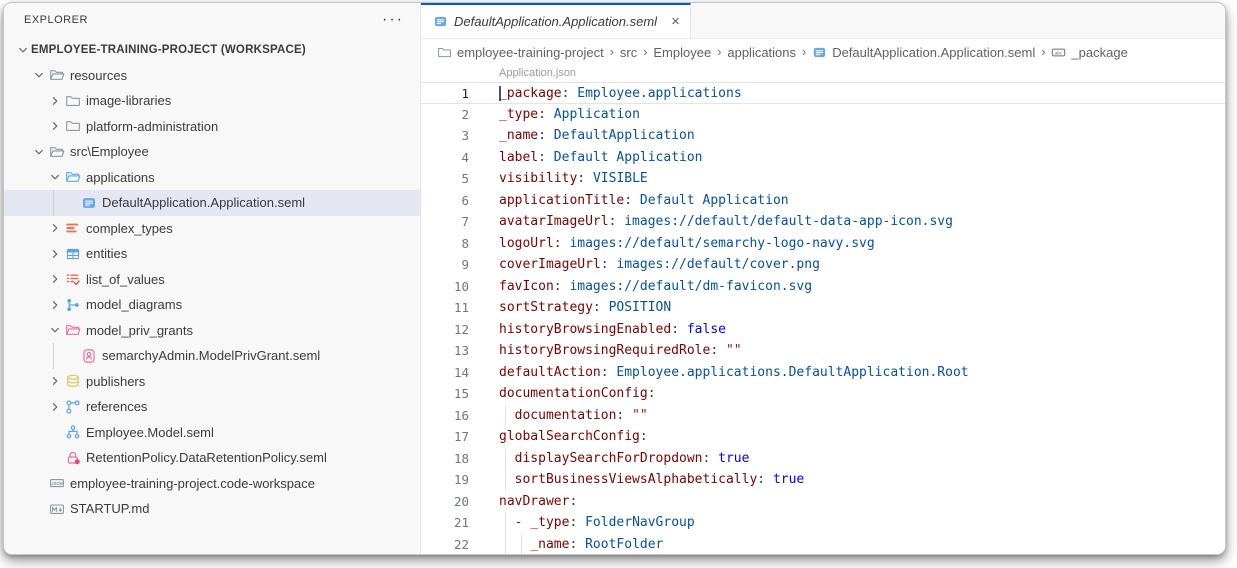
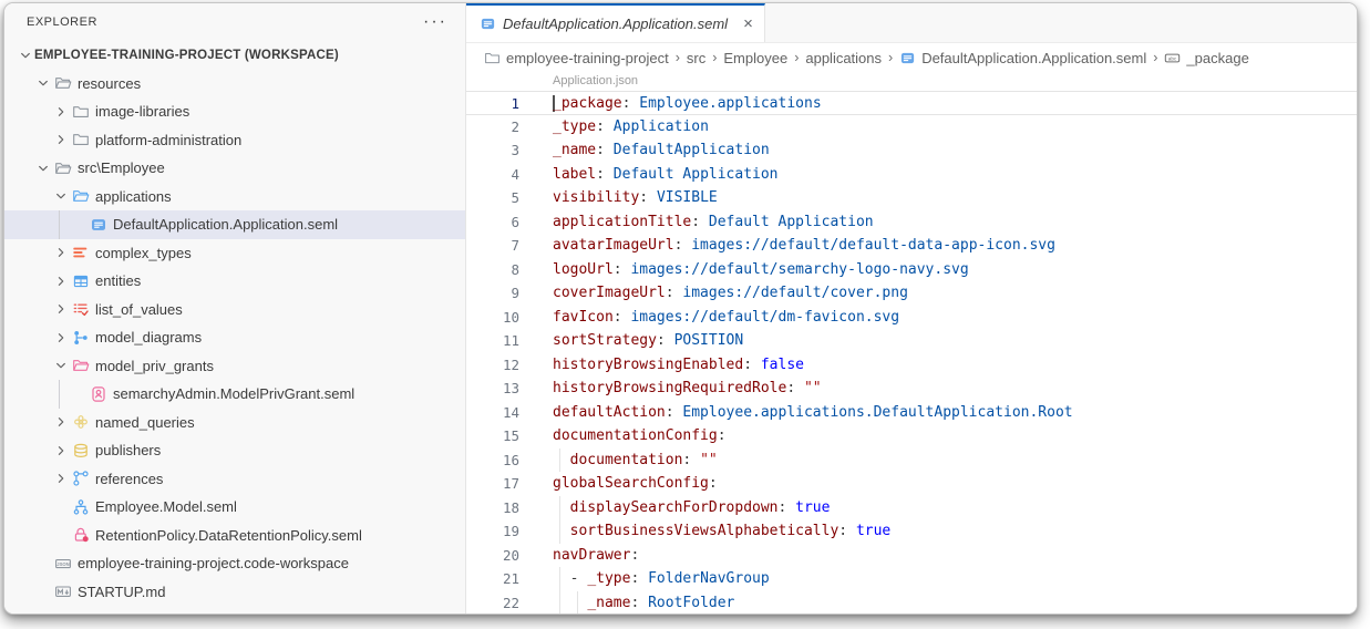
  EXPLORER
  ···
  EMPLOYEE-TRAINING-PROJECT (WORKSPACE)
  resources
  image-libraries
  platform-administration
  src\Employee
  applications
  DefaultApplication.Application.seml
  complex_types
  entities
  list_of_values
  model_diagrams
  model_priv_grants
  semarchyAdmin.ModelPrivGrant.seml
+ named_queries
  publishers
  references
  Employee.Model.seml
  RetentionPolicy.DataRetentionPolicy.seml
  employee-training-project.code-workspace
  STARTUP.md
  DefaultApplication.Application.seml
  ×
  employee-training-project
  ›
  src
  ›
  Employee
  ›
  applications
  ›
  DefaultApplication.Application.seml
  ›
  _package
  Application.json
  1
  _package: Employee.applications
  2
  _type: Application
  3
  _name: DefaultApplication
  4
  label: Default Application
  5
  visibility: VISIBLE
  6
  applicationTitle: Default Application
  7
  avatarImageUrl: images://default/default-data-app-icon.svg
  8
  logoUrl: images://default/semarchy-logo-navy.svg
  9
  coverImageUrl: images://default/cover.png
  10
  favIcon: images://default/dm-favicon.svg
  11
  sortStrategy: POSITION
  12
  historyBrowsingEnabled: false
  13
  historyBrowsingRequiredRole: ""
  14
  defaultAction: Employee.applications.DefaultApplication.Root
  15
  documentationConfig:
  16
  documentation: ""
  17
  globalSearchConfig:
  18
  displaySearchForDropdown: true
  19
  sortBusinessViewsAlphabetically: true
  20
  navDrawer:
  21
  - _type: FolderNavGroup
  22
  _name: RootFolder
